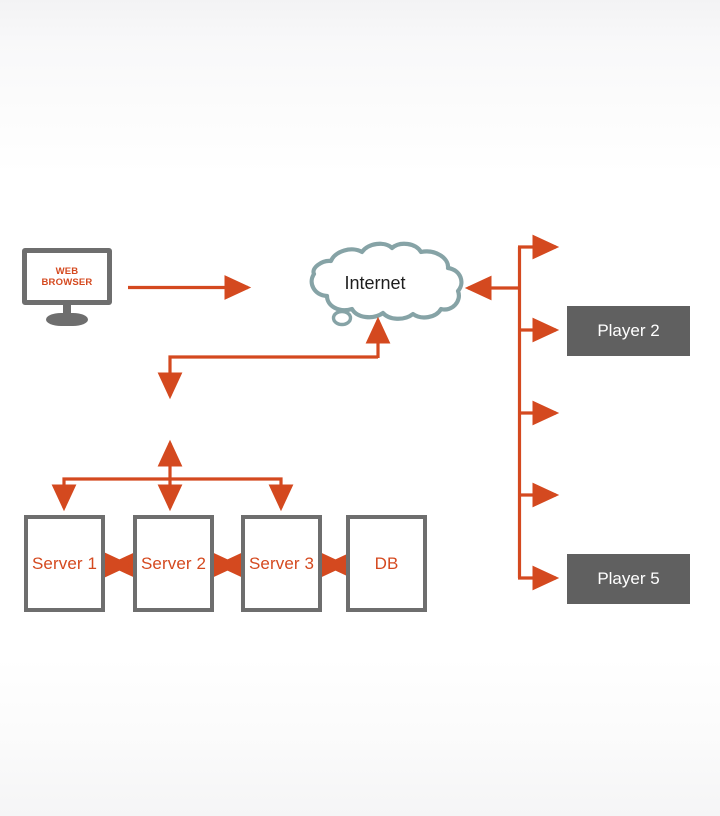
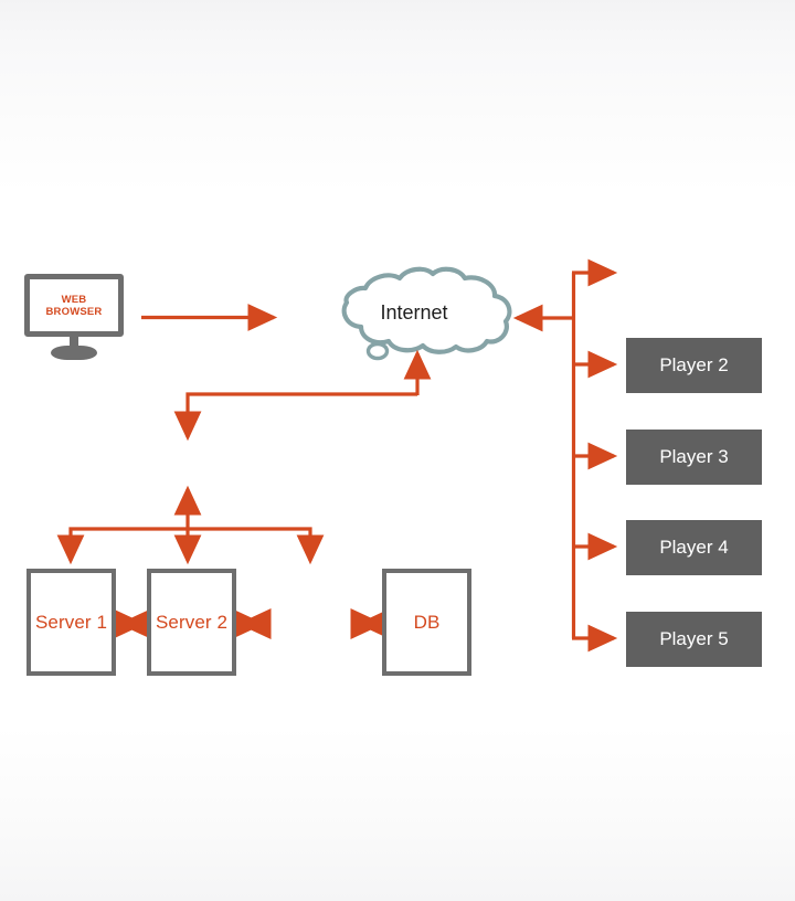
  WEB
  BROWSER
  Internet
  Server 1
  Server 2
- Server 3
  DB
  Player 2
+ Player 3
+ Player 4
  Player 5
